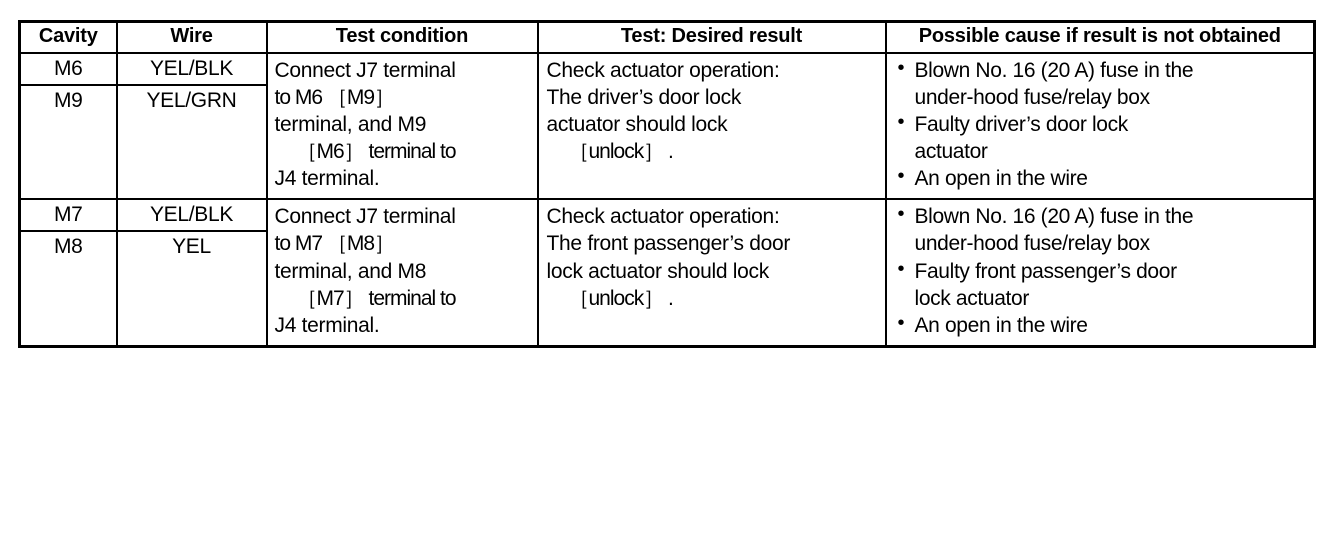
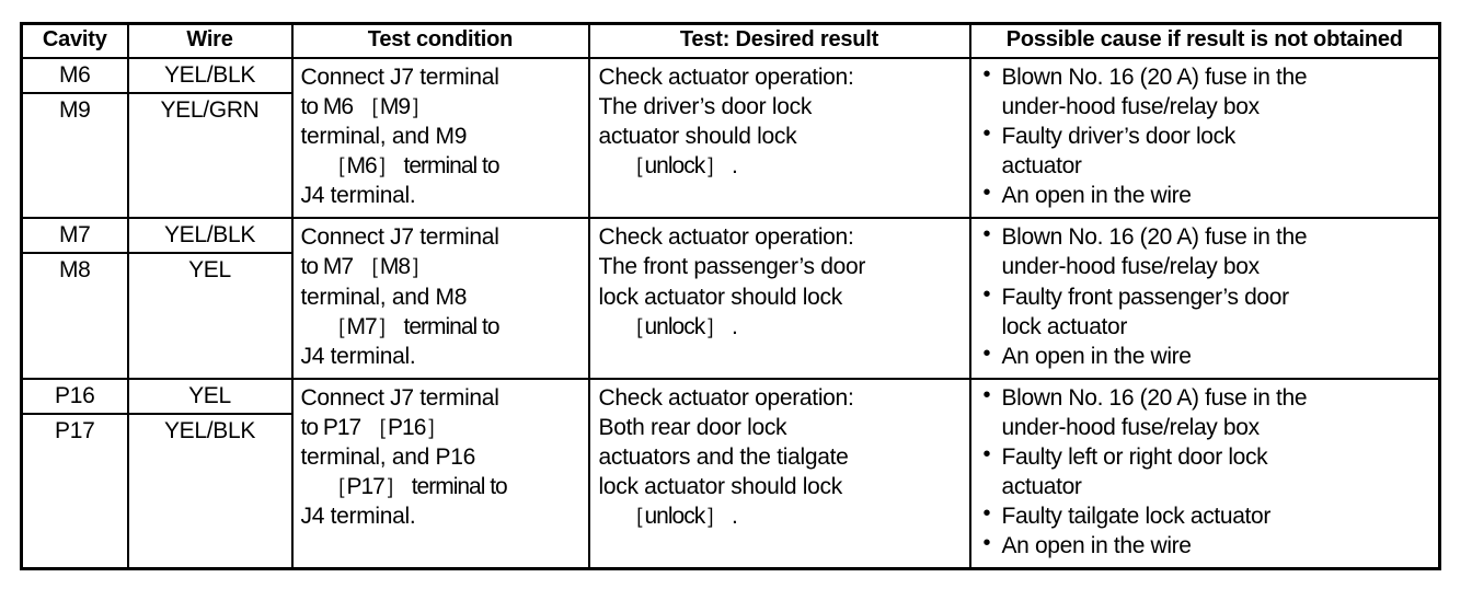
  Cavity	Wire	Test condition	Test: Desired result	Possible cause if result is not obtained
  M6 M9	YEL/BLK YEL/GRN	Connect J7 terminal to M6 ［M9］ terminal, and M9 ［M6］ terminal to J4 terminal.	Check actuator operation: The driver’s door lock actuator should lock ［unlock］ .	• Blown No. 16 (20 A) fuse in the under-hood fuse/relay box • Faulty driver’s door lock actuator • An open in the wire
  M7 M8	YEL/BLK YEL	Connect J7 terminal to M7 ［M8］ terminal, and M8 ［M7］ terminal to J4 terminal.	Check actuator operation: The front passenger’s door lock actuator should lock ［unlock］ .	• Blown No. 16 (20 A) fuse in the under-hood fuse/relay box • Faulty front passenger’s door lock actuator • An open in the wire
+ P16 P17	YEL YEL/BLK	Connect J7 terminal to P17 ［P16］ terminal, and P16 ［P17］ terminal to J4 terminal.	Check actuator operation: Both rear door lock actuators and the tialgate lock actuator should lock ［unlock］ .	• Blown No. 16 (20 A) fuse in the under-hood fuse/relay box • Faulty left or right door lock actuator • Faulty tailgate lock actuator • An open in the wire
